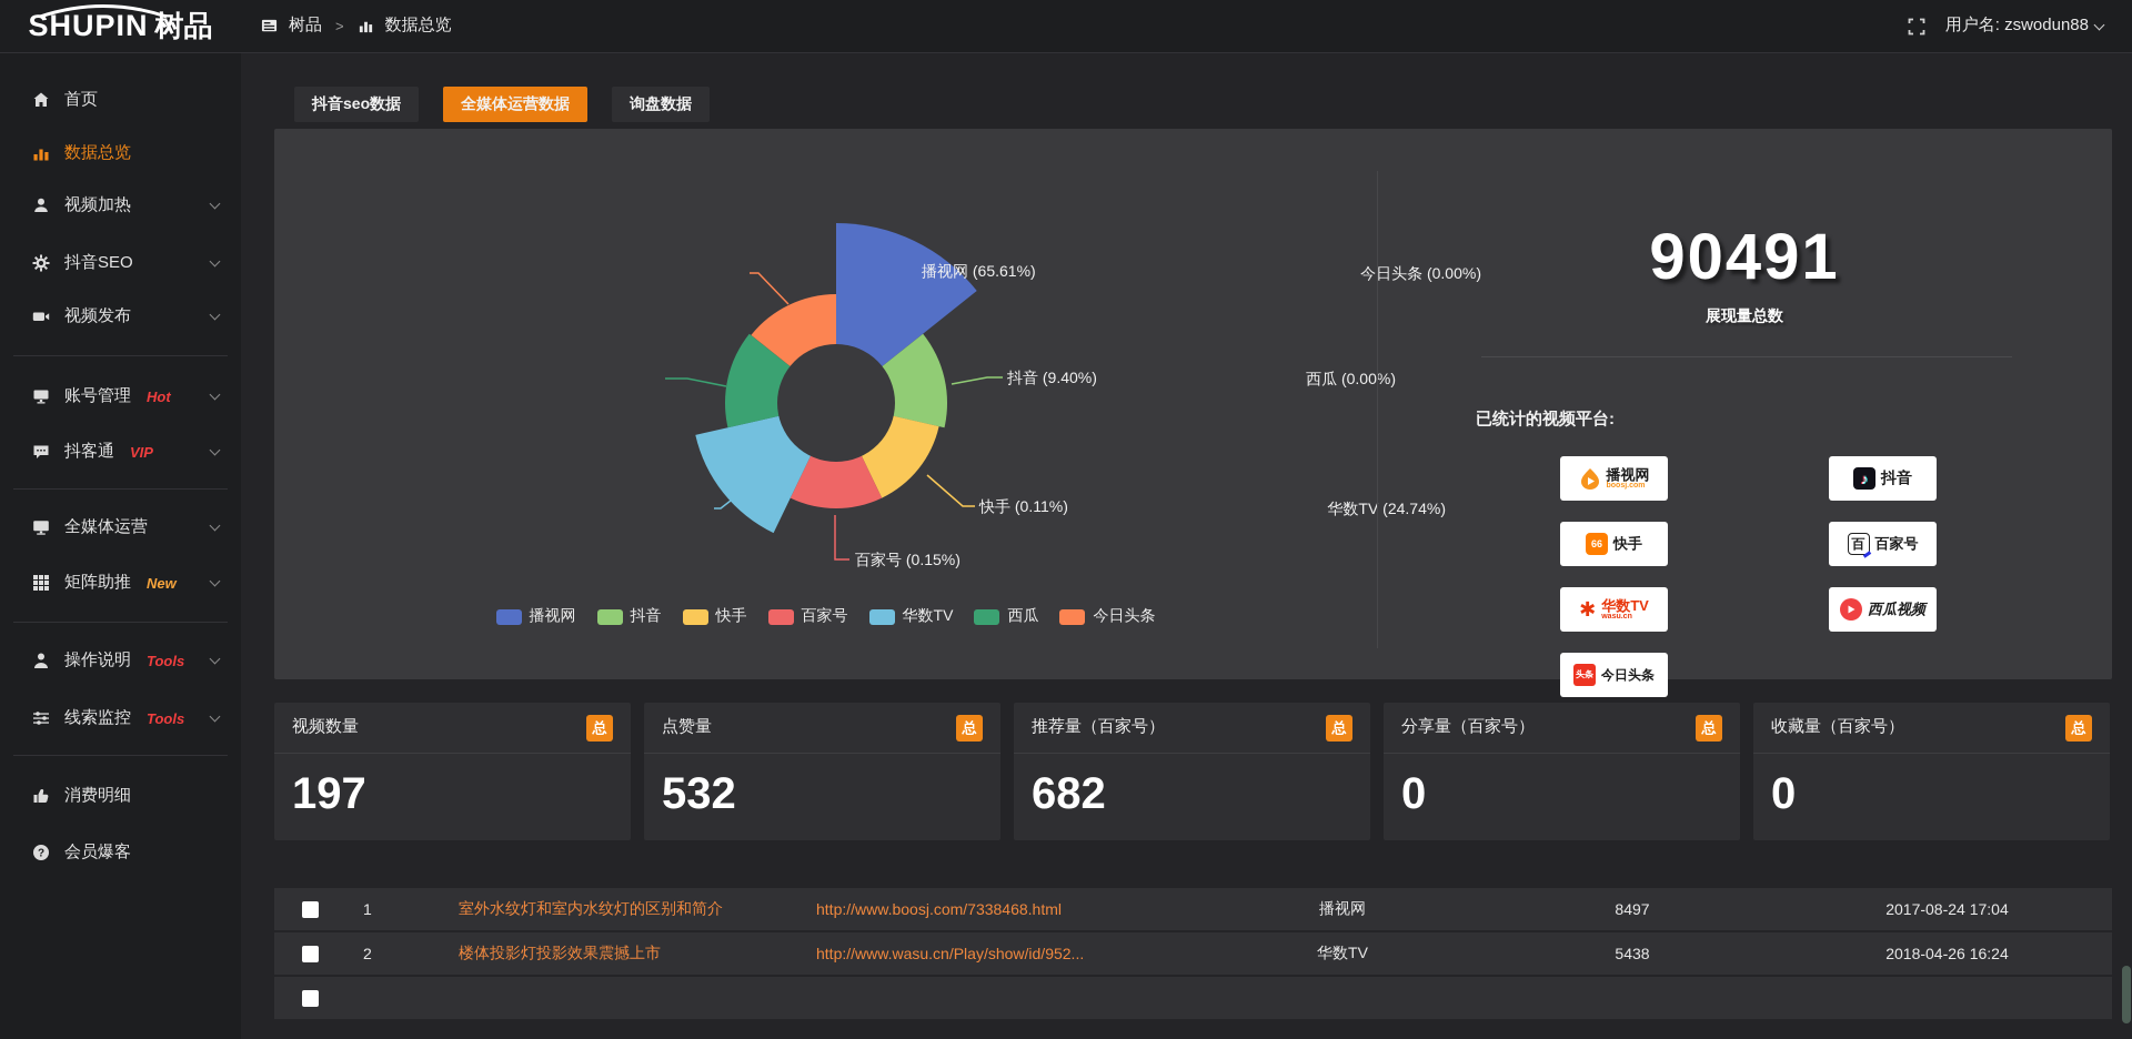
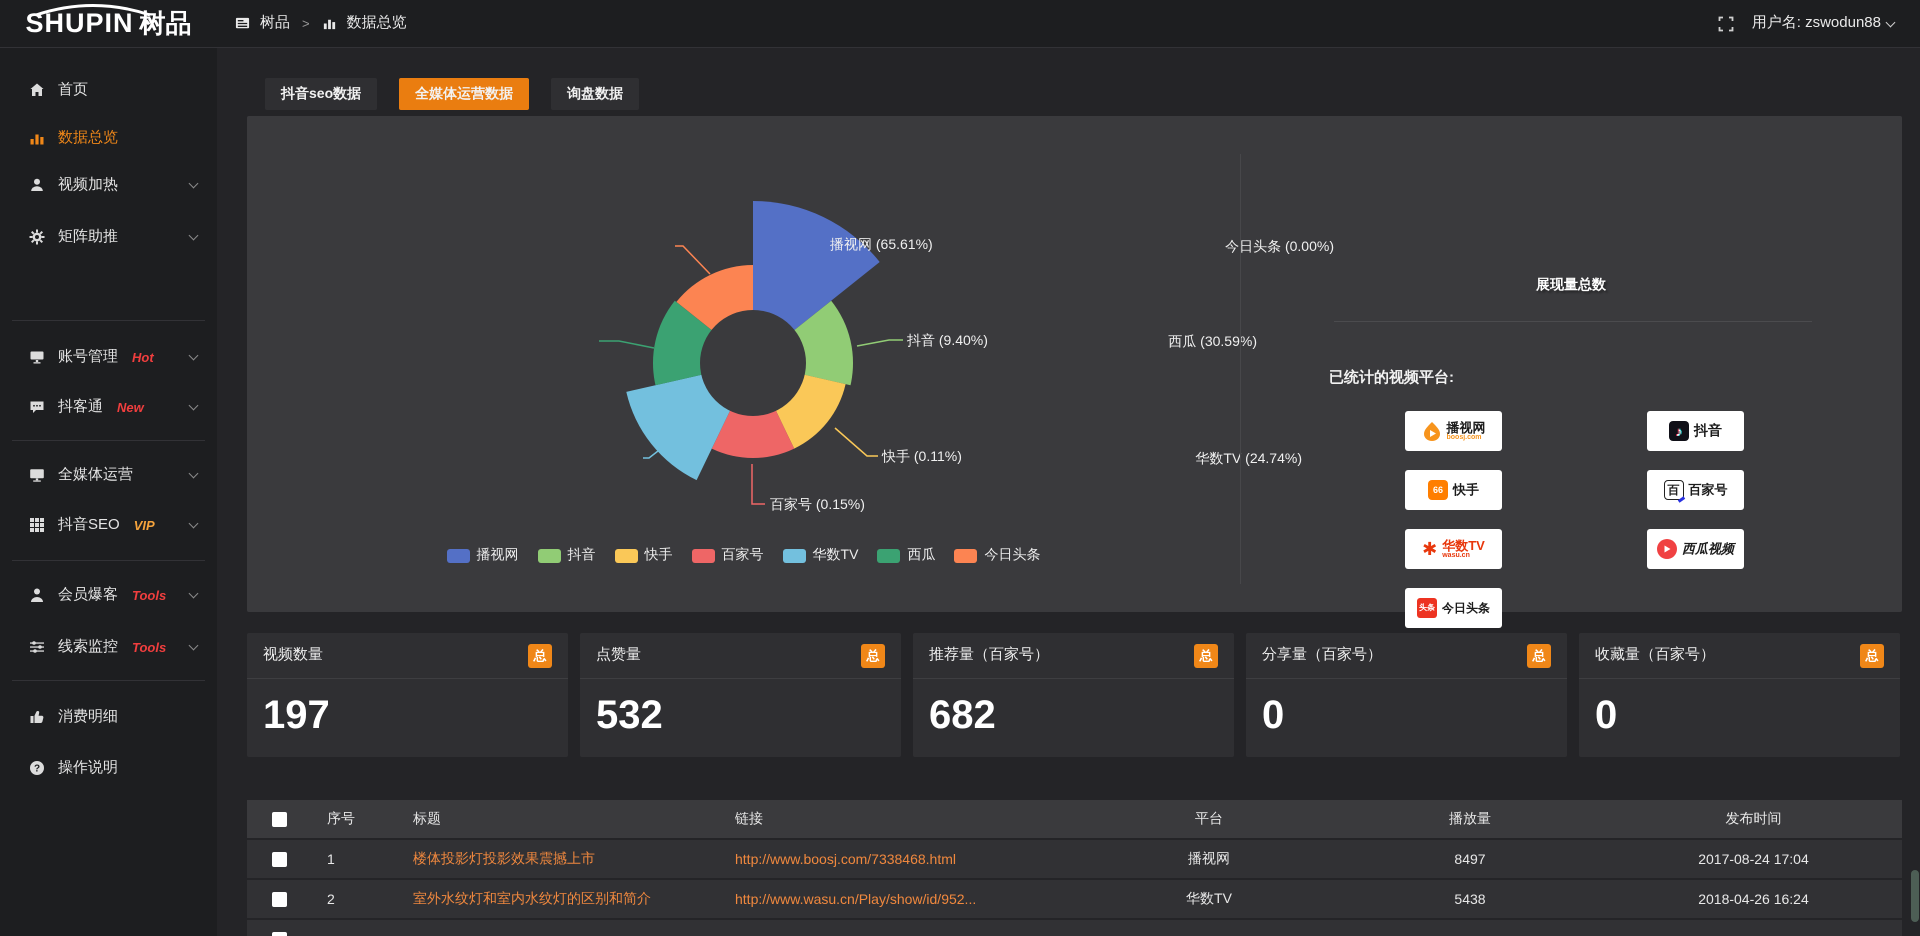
  SHUPIN
  树品
  树品
  >
  数据总览
  用户名: zswodun88
  首页
  数据总览
  视频加热
- 抖音SEO
+ 矩阵助推
- 视频发布
  账号管理
  Hot
  抖客通
- VIP
+ New
  全媒体运营
- 矩阵助推
+ 抖音SEO
- New
+ VIP
- 操作说明
+ 会员爆客
  Tools
  线索监控
  Tools
  消费明细
  ?
- 会员爆客
+ 操作说明
  抖音seo数据
  全媒体运营数据
  询盘数据
  播视网 (65.61%)
  抖音 (9.40%)
  快手 (0.11%)
  百家号 (0.15%)
  华数TV (24.74%)
- 西瓜 (0.00%)
+ 西瓜 (30.59%)
  今日头条 (0.00%)
  播视网
  抖音
  快手
  百家号
  华数TV
  西瓜
  今日头条
- 90491
  展现量总数
  已统计的视频平台:
  播视网
  66
  快手
  ✱
  华数TV
  头条
  今日头条
  ♪
  抖音
  百
  百家号
  西瓜视频
  视频数量
  总
  197
  点赞量
  总
  532
  推荐量（百家号）
  总
  682
  分享量（百家号）
  总
  0
  收藏量（百家号）
  总
  0
+ 序号
+ 标题
+ 链接
+ 平台
+ 播放量
+ 发布时间
  1
- 室外水纹灯和室内水纹灯的区别和简介
+ 楼体投影灯投影效果震撼上市
  http://www.boosj.com/7338468.html
  播视网
  8497
  2017-08-24 17:04
  2
- 楼体投影灯投影效果震撼上市
+ 室外水纹灯和室内水纹灯的区别和简介
  http://www.wasu.cn/Play/show/id/952...
  华数TV
  5438
  2018-04-26 16:24
